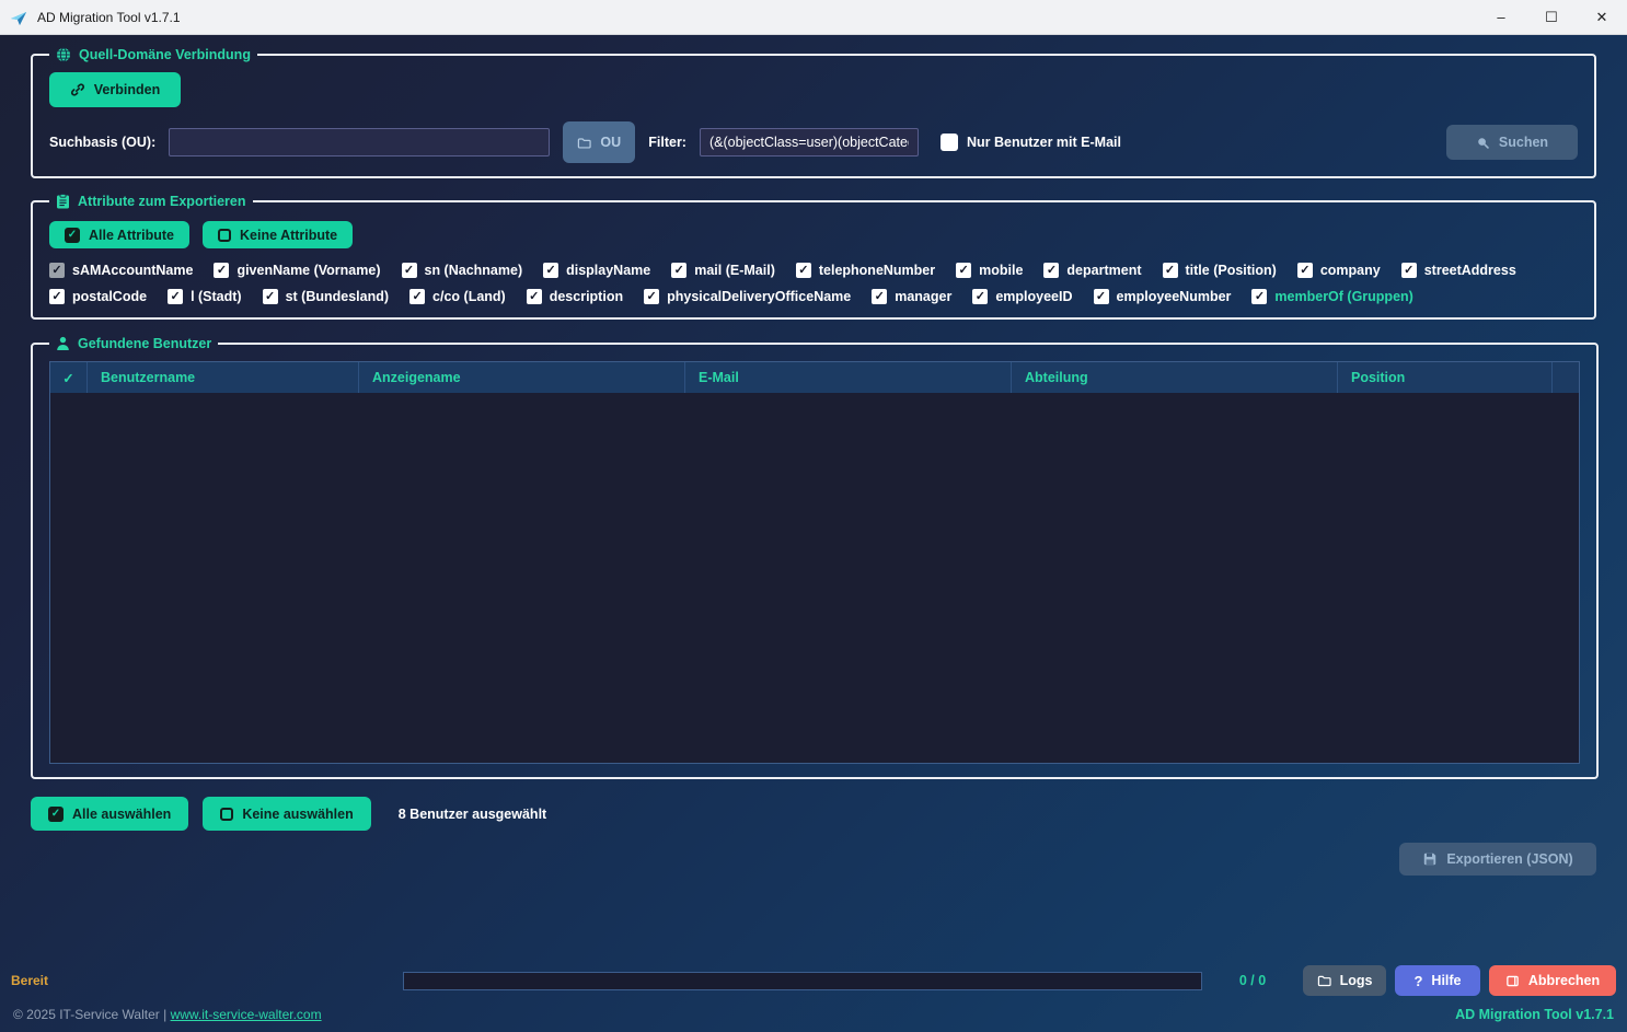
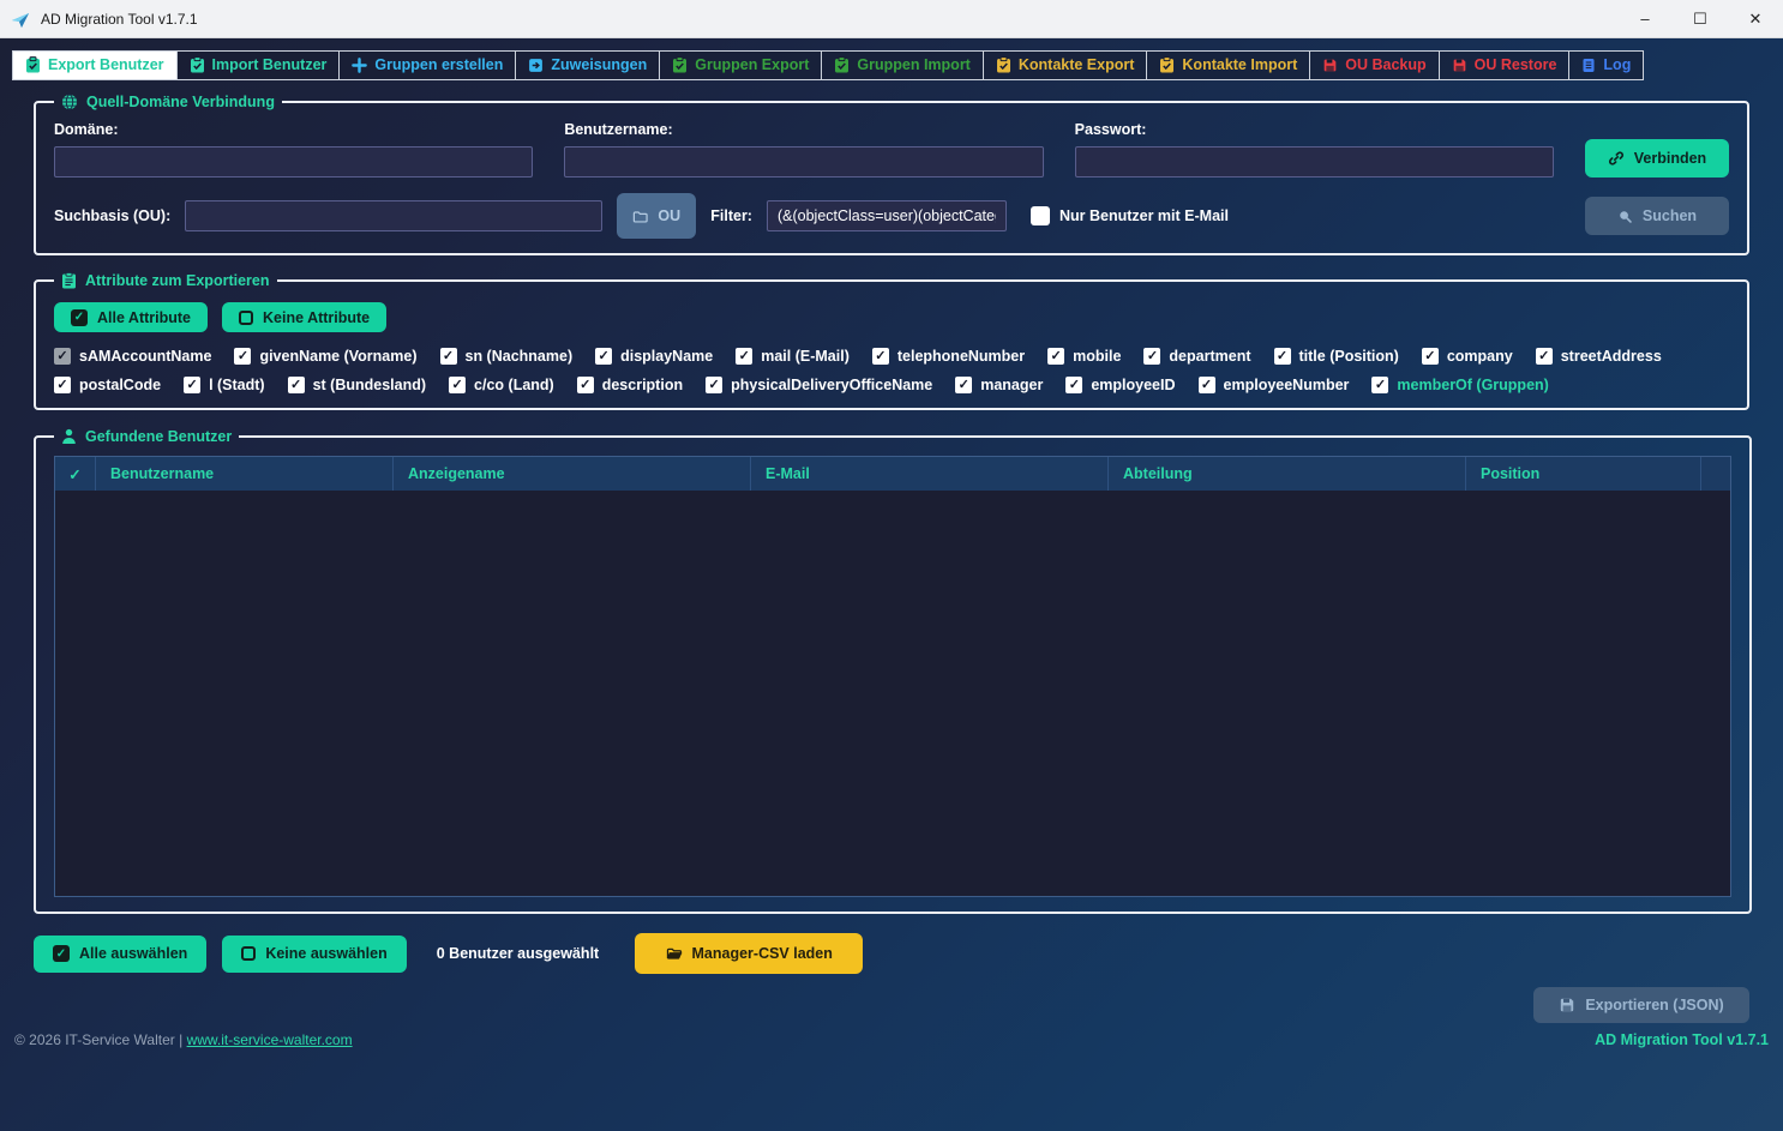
  AD Migration Tool v1.7.1
  –
  ☐
  ✕
+ Export Benutzer
+ Import Benutzer
+ Gruppen erstellen
+ Zuweisungen
+ Gruppen Export
+ Gruppen Import
+ Kontakte Export
+ Kontakte Import
+ OU Backup
+ OU Restore
+ Log
  Quell-Domäne Verbindung
+ Domäne:
+ Benutzername:
+ Passwort:
  Verbinden
  Suchbasis (OU):
  OU
  Filter:
  (&(objectClass=user)(objectCate
  Nur Benutzer mit E-Mail
  Suchen
  Attribute zum Exportieren
  ✓
  Alle Attribute
  ✓
  Keine Attribute
  ✓
  sAMAccountName
  ✓
  givenName (Vorname)
  ✓
  sn (Nachname)
  ✓
  displayName
  ✓
  mail (E-Mail)
  ✓
  telephoneNumber
  ✓
  mobile
  ✓
  department
  ✓
  title (Position)
  ✓
  company
  ✓
  streetAddress
  ✓
  postalCode
  ✓
  l (Stadt)
  ✓
  st (Bundesland)
  ✓
  c/co (Land)
  ✓
  description
  ✓
  physicalDeliveryOfficeName
  ✓
  manager
  ✓
  employeeID
  ✓
  employeeNumber
  ✓
  memberOf (Gruppen)
  Gefundene Benutzer
  ✓
  Benutzername
  Anzeigename
  E-Mail
  Abteilung
  Position
  ✓
  Alle auswählen
  ✓
  Keine auswählen
- 8 Benutzer ausgewählt
+ 0 Benutzer ausgewählt
+ Manager-CSV laden
  Exportieren (JSON)
- Bereit
- 0 / 0
- Logs
- ?
- Hilfe
- Abbrechen
- © 2025 IT-Service Walter | www.it-service-walter.com
+ © 2026 IT-Service Walter | www.it-service-walter.com
  AD Migration Tool v1.7.1
